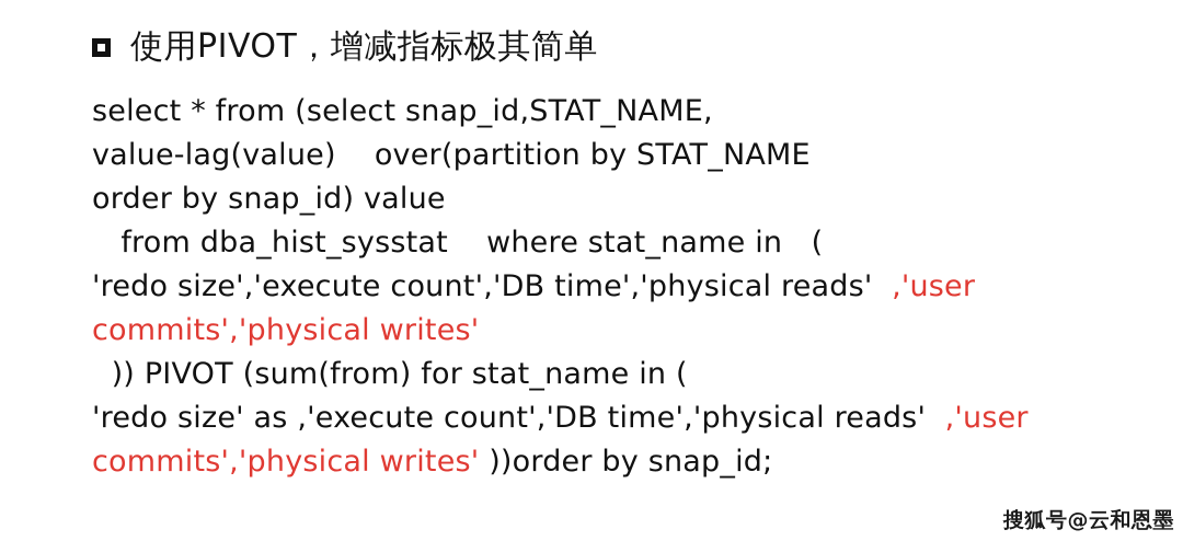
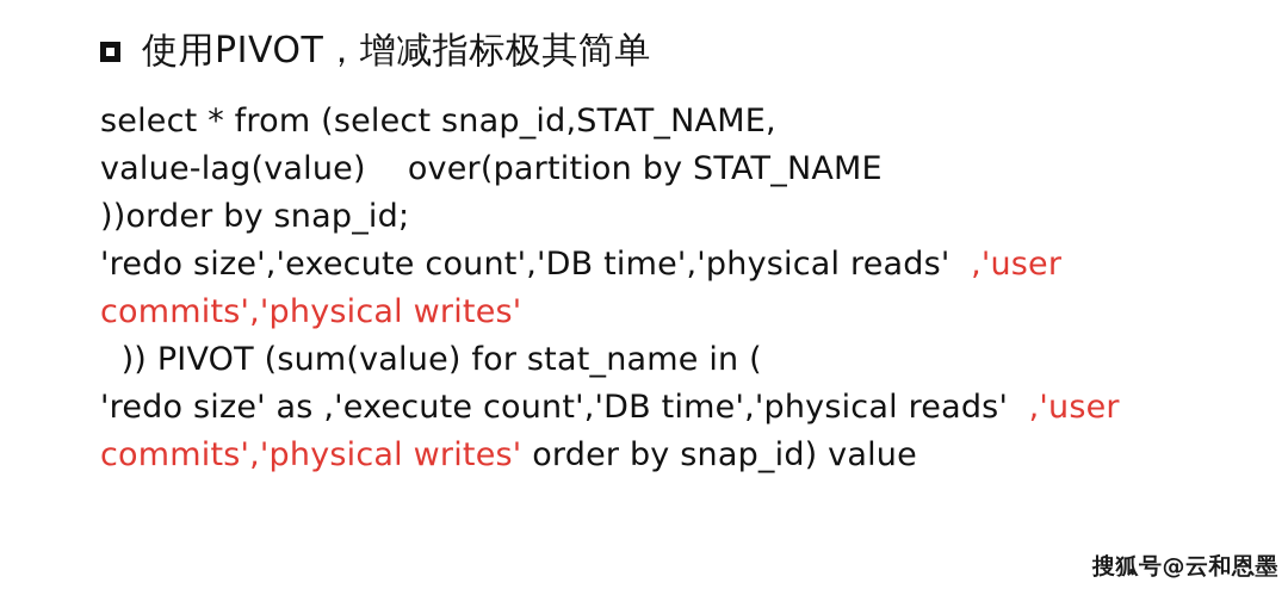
  使用PIVOT，增减指标极其简单
  select * from (select snap_id,STAT_NAME,
  value-lag(value) over(partition by STAT_NAME
- order by snap_id) value
+ ))order by snap_id;
- from dba_hist_sysstat where stat_name in (
  'redo size','execute count','DB time','physical reads' ,'user
  commits','physical writes'
- )) PIVOT (sum(from) for stat_name in (
+ )) PIVOT (sum(value) for stat_name in (
  'redo size' as ,'execute count','DB time','physical reads' ,'user
- commits','physical writes' ))order by snap_id;
+ commits','physical writes' order by snap_id) value
  客
  搜狐号@云和恩墨
